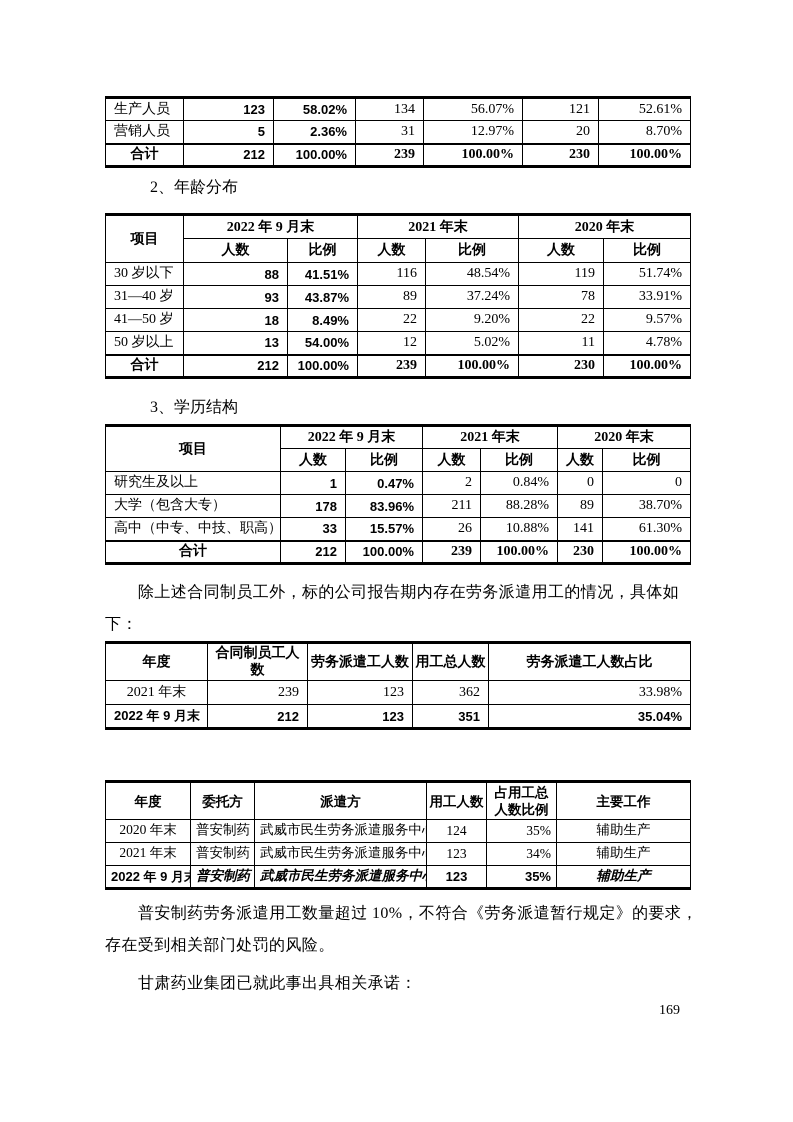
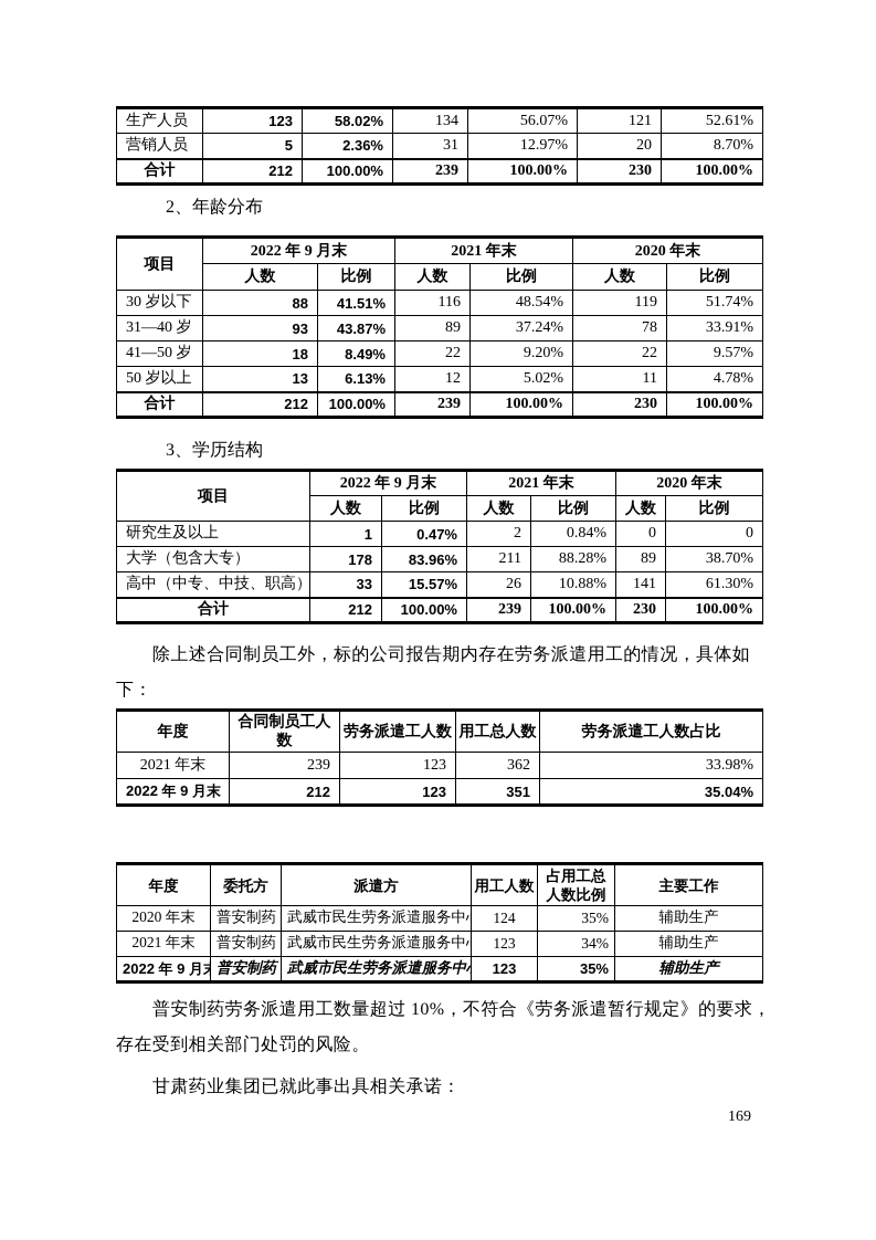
  生产人员	123	58.02%	134	56.07%	121	52.61%
  营销人员	5	2.36%	31	12.97%	20	8.70%
  合计	212	100.00%	239	100.00%	230	100.00%
  2、年龄分布
  项目	2022 年 9 月末	2021 年末	2020 年末
  人数	比例	人数	比例	人数	比例
  30 岁以下	88	41.51%	116	48.54%	119	51.74%
  31—40 岁	93	43.87%	89	37.24%	78	33.91%
  41—50 岁	18	8.49%	22	9.20%	22	9.57%
- 50 岁以上	13	54.00%	12	5.02%	11	4.78%
+ 50 岁以上	13	6.13%	12	5.02%	11	4.78%
  合计	212	100.00%	239	100.00%	230	100.00%
  3、学历结构
  项目	2022 年 9 月末	2021 年末	2020 年末
  人数	比例	人数	比例	人数	比例
  研究生及以上	1	0.47%	2	0.84%	0	0
  大学（包含大专）	178	83.96%	211	88.28%	89	38.70%
  高中（中专、中技、职高）	33	15.57%	26	10.88%	141	61.30%
  合计	212	100.00%	239	100.00%	230	100.00%
  除上述合同制员工外，标的公司报告期内存在劳务派遣用工的情况，具体如
  下：
  年度	合同制员工人数	劳务派遣工人数	用工总人数	劳务派遣工人数占比
  2021 年末	239	123	362	33.98%
  2022 年 9 月末	212	123	351	35.04%
  年度	委托方	派遣方	用工人数	占用工总 人数比例	主要工作
  2020 年末	普安制药	武威市民生劳务派遣服务中	124	35%	辅助生产
  2021 年末	普安制药	武威市民生劳务派遣服务中	123	34%	辅助生产
  2022 年 9 月末	普安制药	武威市民生劳务派遣服务中	123	35%	辅助生产
  普安制药劳务派遣用工数量超过 10%，不符合《劳务派遣暂行规定》的要求，
  存在受到相关部门处罚的风险。
  甘肃药业集团已就此事出具相关承诺：
  169
